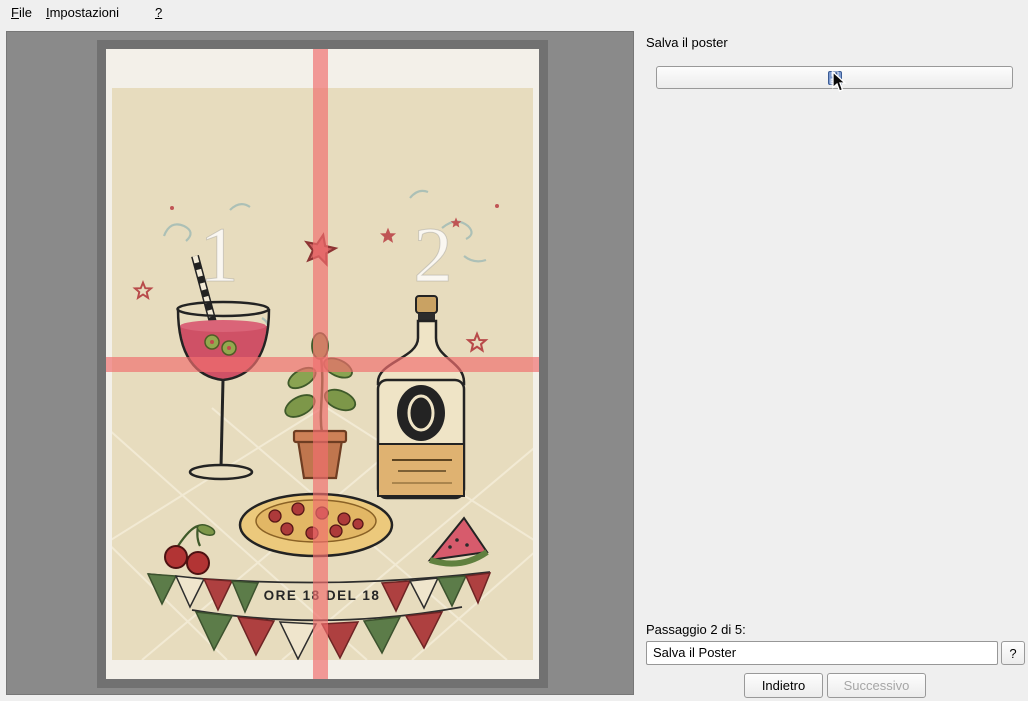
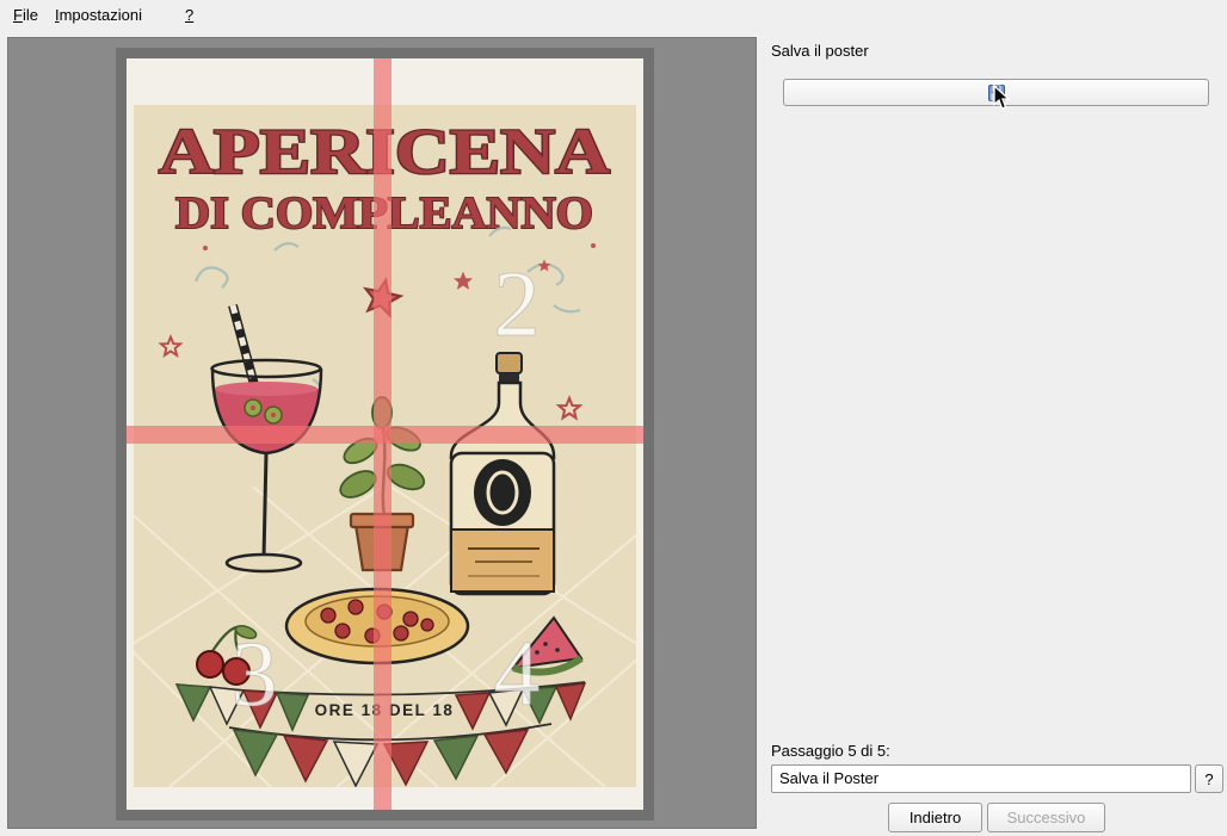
  File
  Impostazioni
  ?
+ APERICENA
+ DI COMPLEANNO
  ORE 18 DEL 18
- 1
  2
+ 3
+ 4
  Salva il poster
- Passaggio 2 di 5:
+ Passaggio 5 di 5:
  Salva il Poster
  ?
  Indietro
  Successivo
